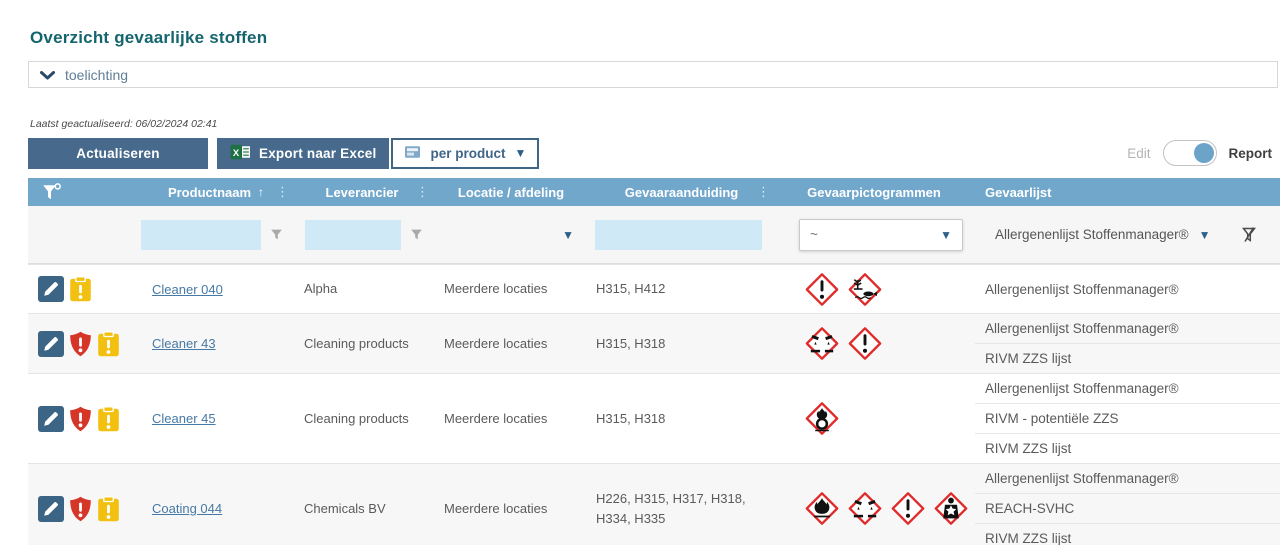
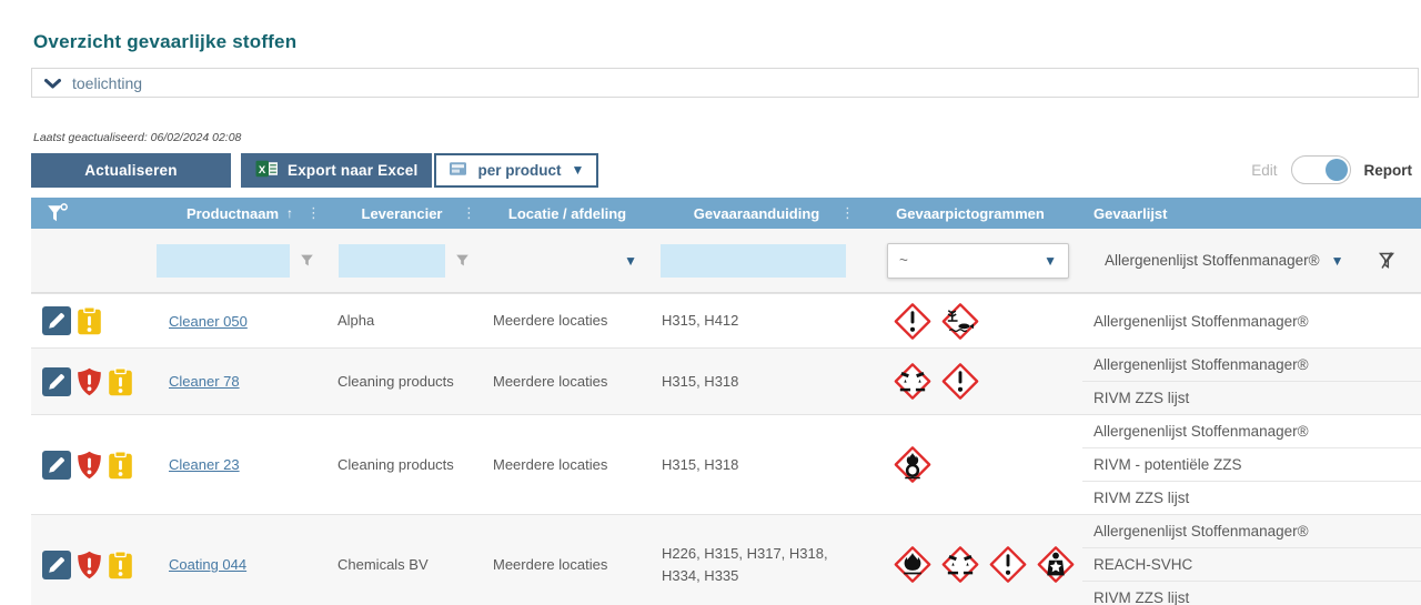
  Overzicht gevaarlijke stoffen
  toelichting
- Laatst geactualiseerd: 06/02/2024 02:41
+ Laatst geactualiseerd: 06/02/2024 02:08
  Actualiseren
  X
  Export naar Excel
  per product
  ▼
  Edit
  Report
  Productnaam
  ↑
  ⋮
  Leverancier
  ⋮
  Locatie / afdeling
  Gevaaraanduiding
  ⋮
  Gevaarpictogrammen
  Gevaarlijst
  ▼
  ~
  ▼
  Allergenenlijst Stoffenmanager®
  ▼
- Cleaner 040
+ Cleaner 050
  Alpha
  Meerdere locaties
  H315, H412
  Allergenenlijst Stoffenmanager®
- Cleaner 43
+ Cleaner 78
  Cleaning products
  Meerdere locaties
  H315, H318
  Allergenenlijst Stoffenmanager®
  RIVM ZZS lijst
- Cleaner 45
+ Cleaner 23
  Cleaning products
  Meerdere locaties
  H315, H318
  Allergenenlijst Stoffenmanager®
  RIVM - potentiële ZZS
  RIVM ZZS lijst
  Coating 044
  Chemicals BV
  Meerdere locaties
  H226, H315, H317, H318, H334, H335
  Allergenenlijst Stoffenmanager®
  REACH-SVHC
  RIVM ZZS lijst
